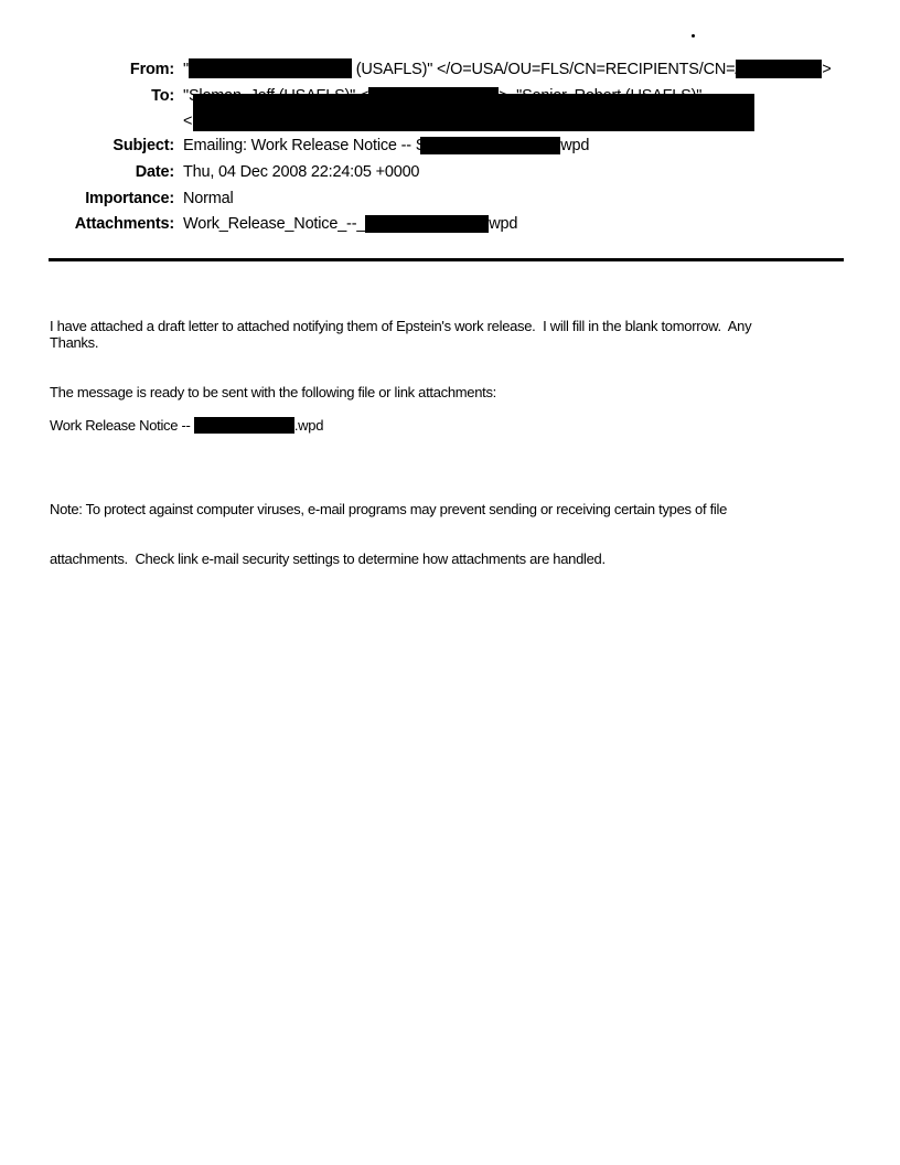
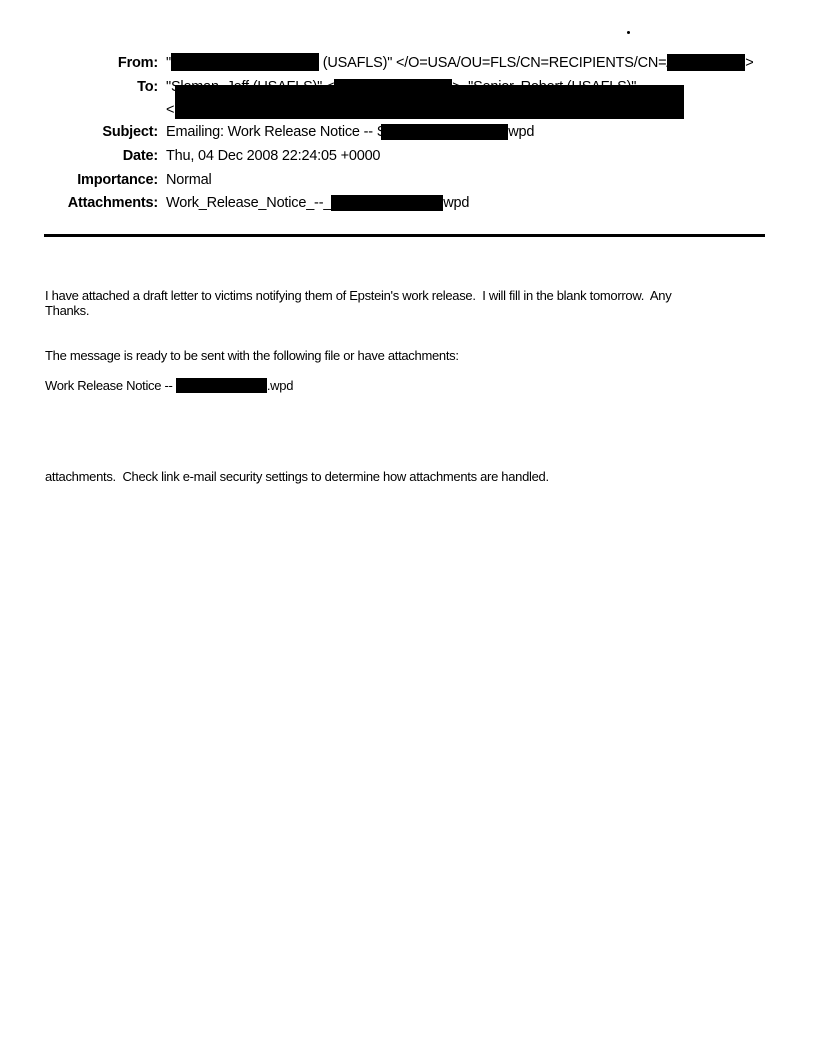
  From:
  " (USAFLS)" </O=USA/OU=FLS/CN=RECIPIENTS/CN= >
  To:
  <
  Subject:
  Emailing: Work Release Notice -- wpd
  Date:
  Thu, 04 Dec 2008 22:24:05 +0000
  Importance:
  Normal
  Attachments:
  Work_Release_Notice_--_ wpd
- I have attached a draft letter to attached notifying them of Epstein's work release. I will fill in the blank tomorrow. Any
+ I have attached a draft letter to victims notifying them of Epstein's work release. I will fill in the blank tomorrow. Any
  Thanks.
- The message is ready to be sent with the following file or link attachments:
+ The message is ready to be sent with the following file or have attachments:
  Work Release Notice -- .wpd
- Note: To protect against computer viruses, e-mail programs may prevent sending or receiving certain types of file
  attachments. Check link e-mail security settings to determine how attachments are handled.
